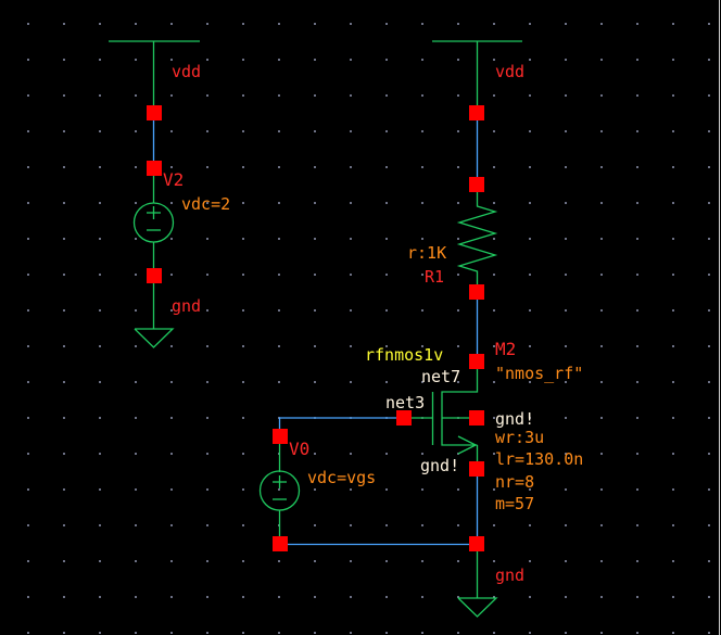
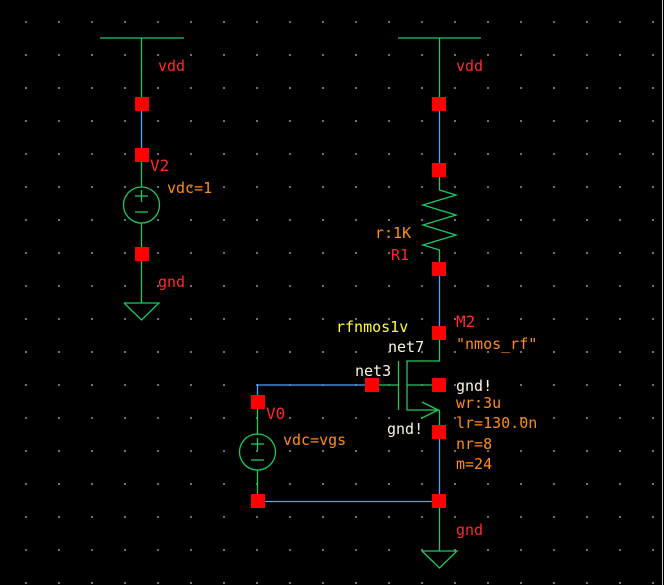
  vdd
  V2
- vdc=2
+ vdc=1
  gnd
  vdd
  r:1K
  R1
  rfnmos1v
  net7
  net3
  gnd!
  M2
  "nmos_rf"
  gnd!
  wr:3u
  lr=130.0n
  nr=8
- m=57
+ m=24
  V0
  vdc=vgs
  gnd
